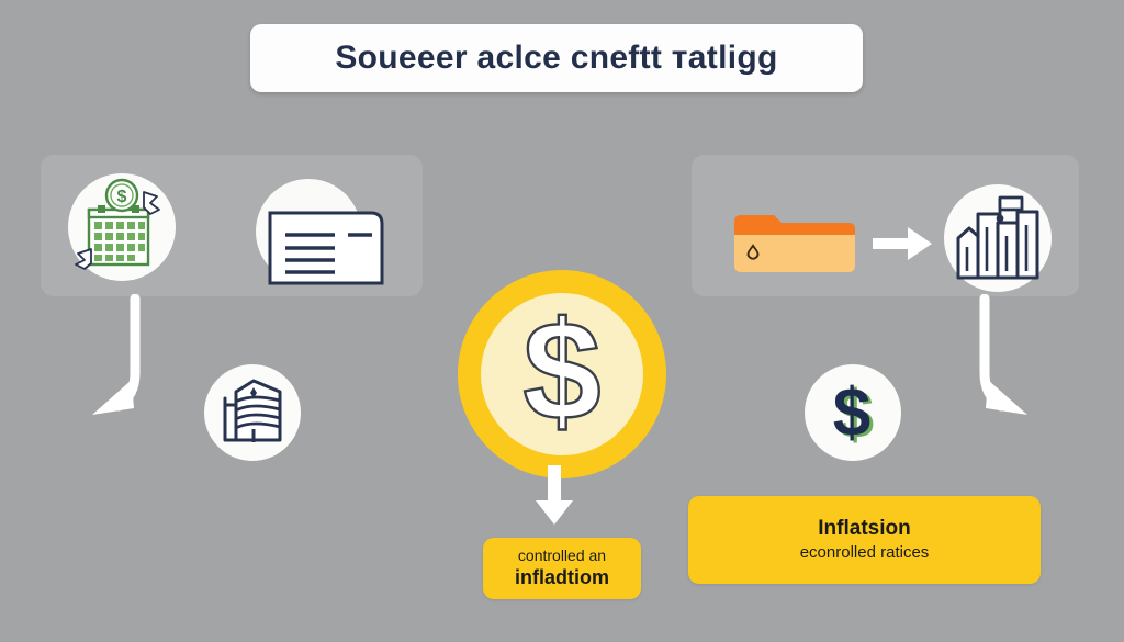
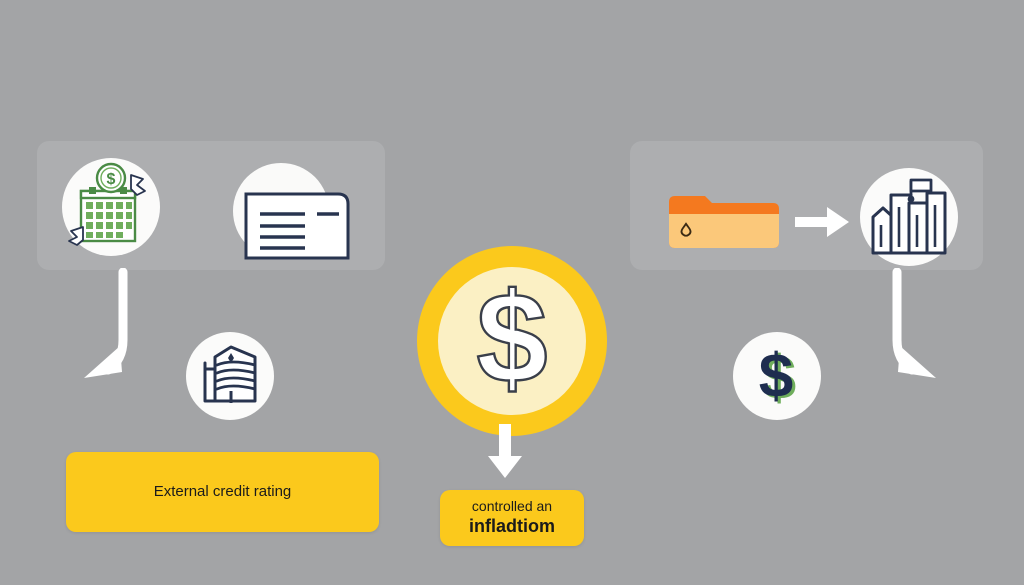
- Soueeer aclce cneftt таtligg
  $
  $
  $
+ External credit rating
  controlled an
  infladtiom
- Inflatsion
- econrolled ratices
